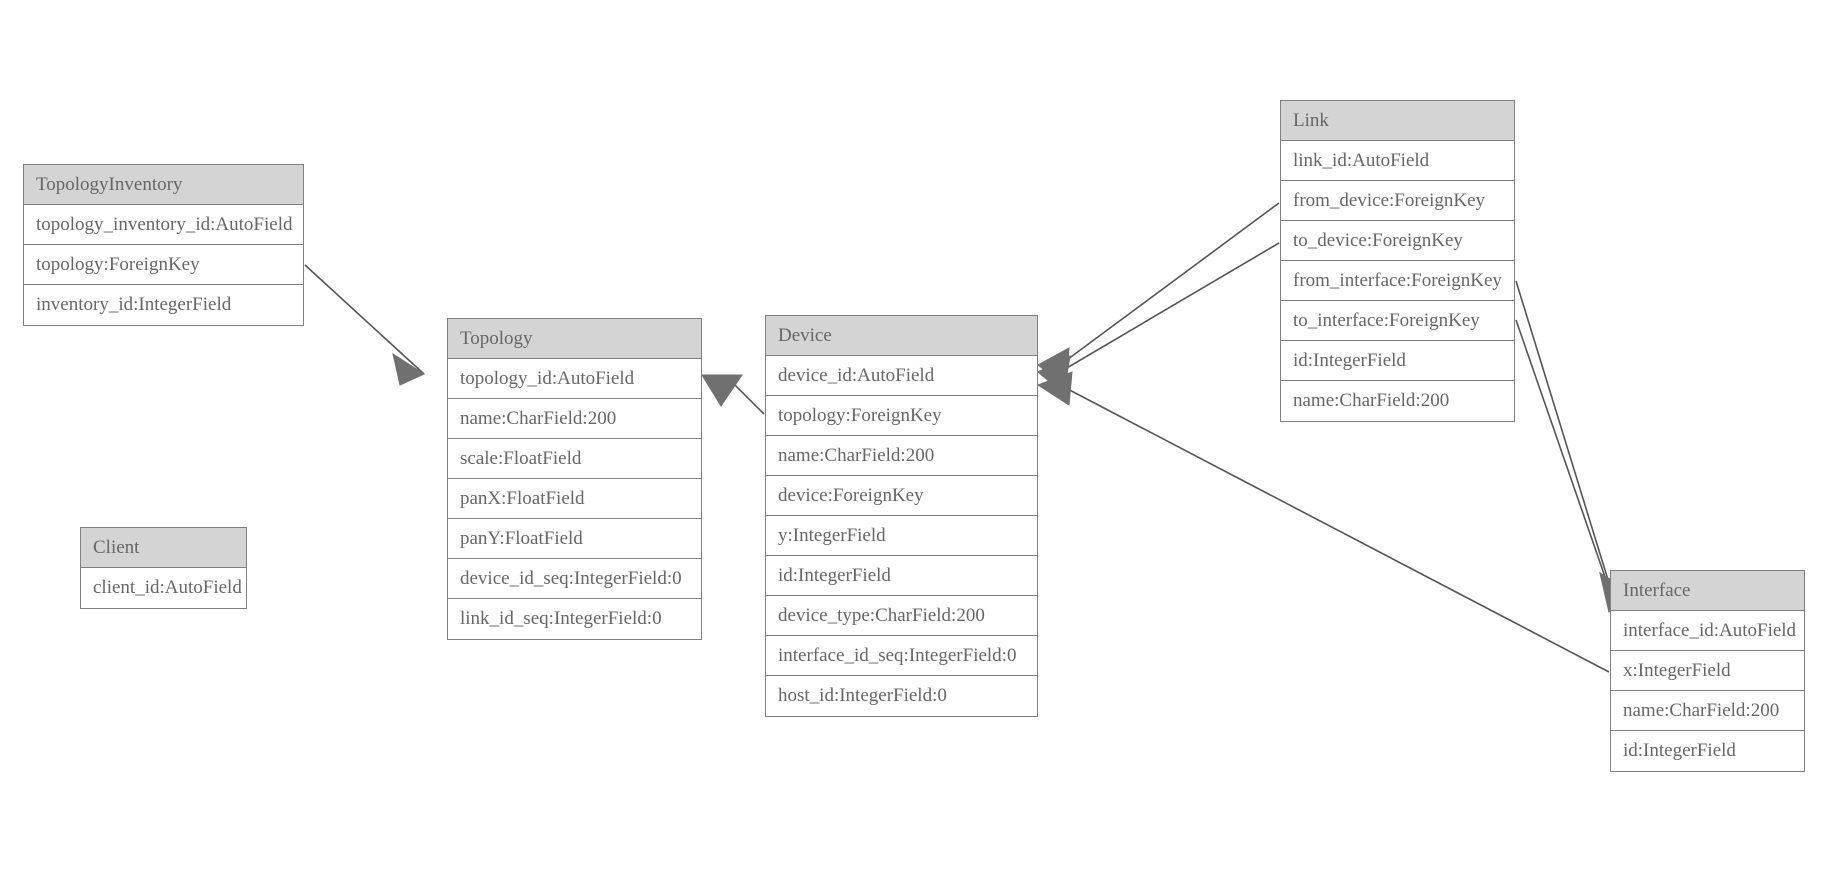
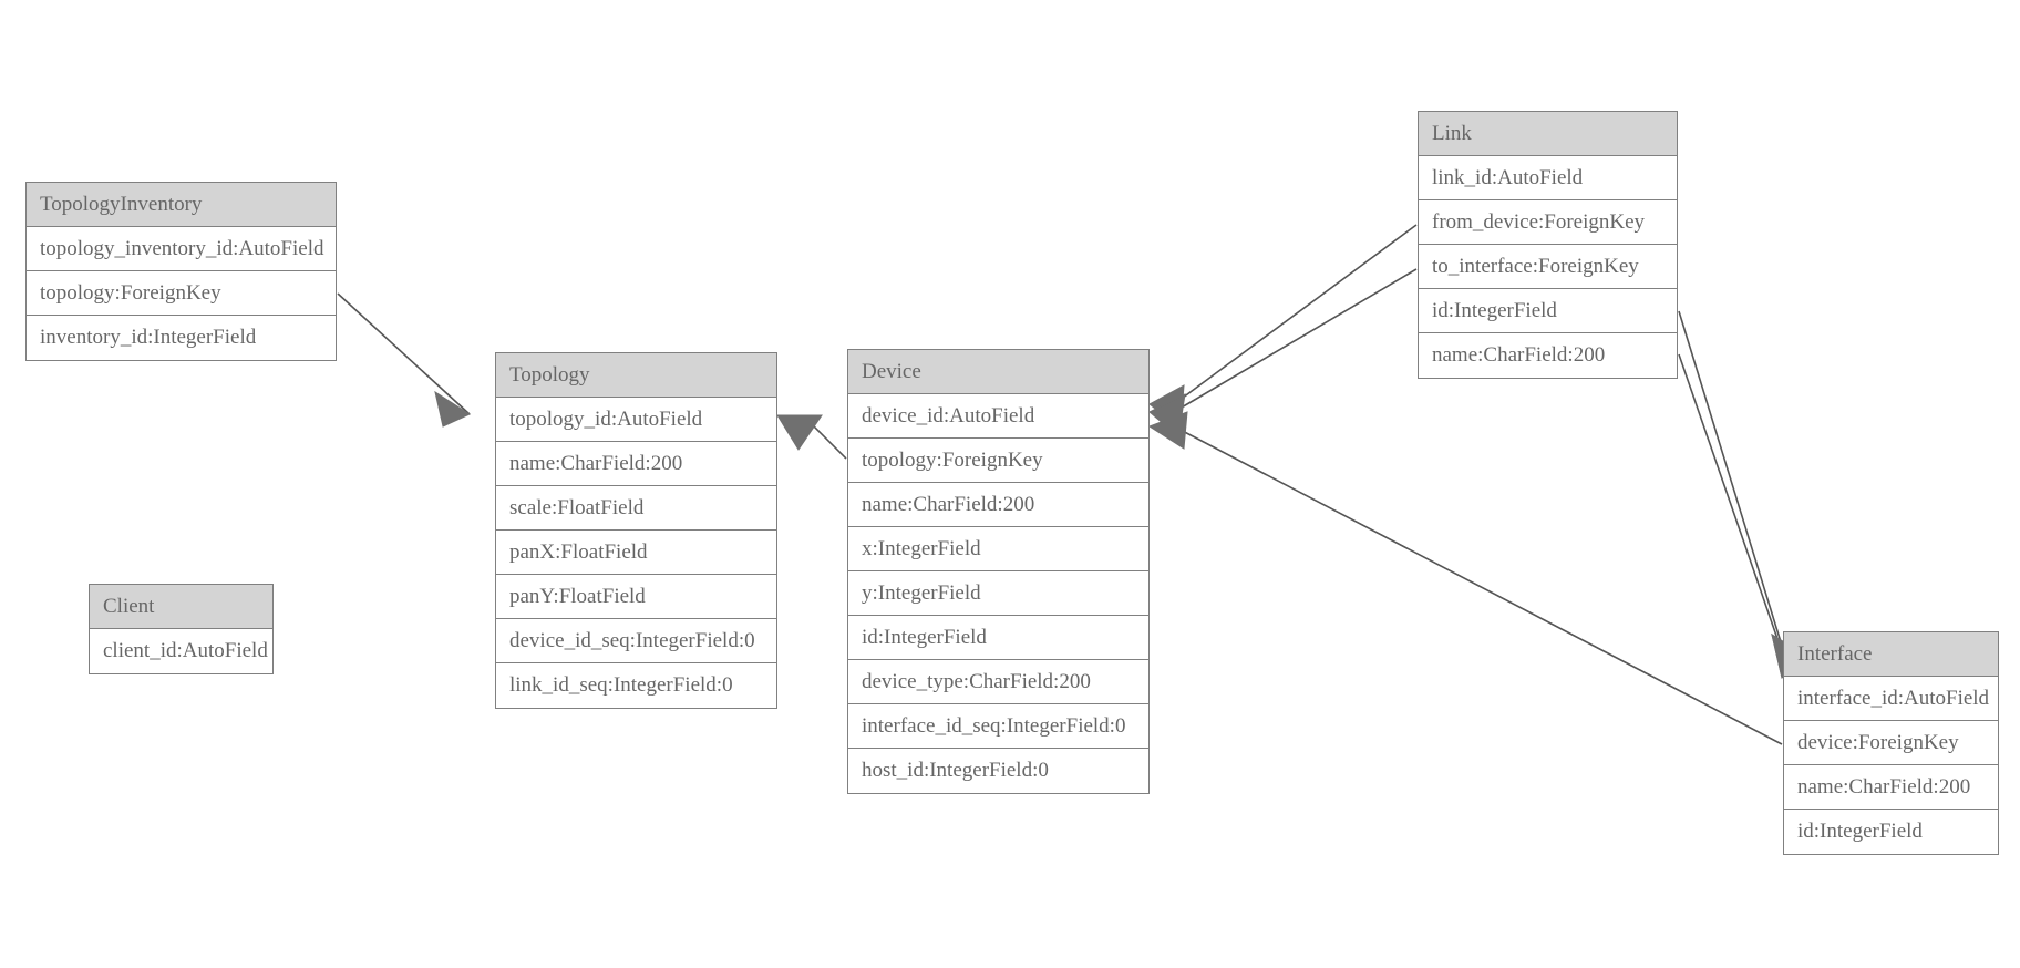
  TopologyInventory
  topology_inventory_id:AutoField
  topology:ForeignKey
  inventory_id:IntegerField
  Client
  client_id:AutoField
  Topology
  topology_id:AutoField
  name:CharField:200
  scale:FloatField
  panX:FloatField
  panY:FloatField
  device_id_seq:IntegerField:0
  link_id_seq:IntegerField:0
  Device
  device_id:AutoField
  topology:ForeignKey
  name:CharField:200
- device:ForeignKey
+ x:IntegerField
  y:IntegerField
  id:IntegerField
  device_type:CharField:200
  interface_id_seq:IntegerField:0
  host_id:IntegerField:0
  Link
  link_id:AutoField
  from_device:ForeignKey
- to_device:ForeignKey
- from_interface:ForeignKey
  to_interface:ForeignKey
  id:IntegerField
  name:CharField:200
  Interface
  interface_id:AutoField
- x:IntegerField
+ device:ForeignKey
  name:CharField:200
  id:IntegerField
